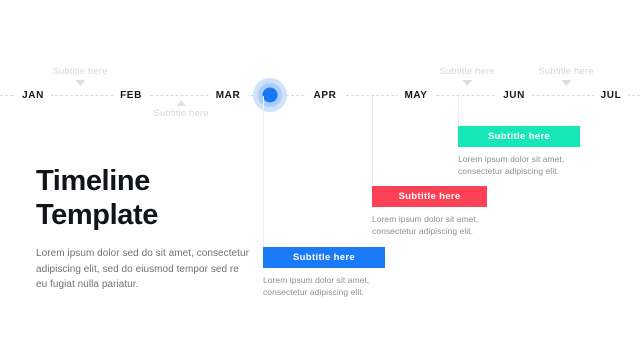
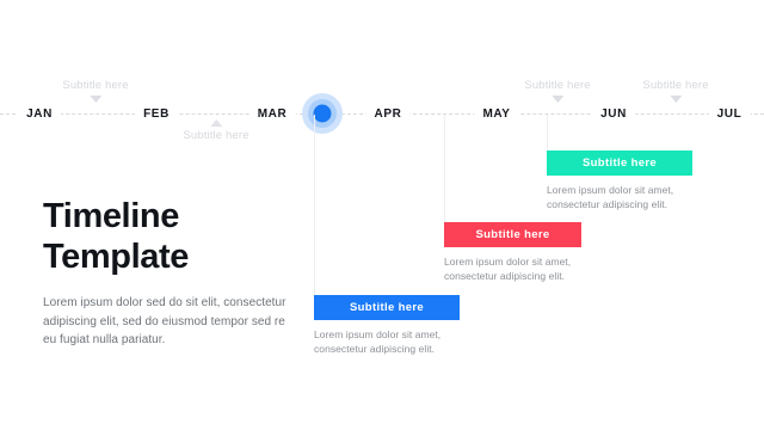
  JAN
  FEB
  MAR
  APR
  MAY
  JUN
  JUL
  Subtitle here
  Subtitle here
  Subtitle here
  Subtitle here
  Timeline
  Template
- Lorem ipsum dolor sed do sit amet, consectetur adipiscing elit, sed do eiusmod tempor sed re eu fugiat nulla pariatur.
+ Lorem ipsum dolor sed do sit elit, consectetur adipiscing elit, sed do eiusmod tempor sed re eu fugiat nulla pariatur.
  Subtitle here
  Lorem ipsum dolor sit amet, consectetur adipiscing elit.
  Subtitle here
  Lorem ipsum dolor sit amet, consectetur adipiscing elit.
  Subtitle here
  Lorem ipsum dolor sit amet, consectetur adipiscing elit.
